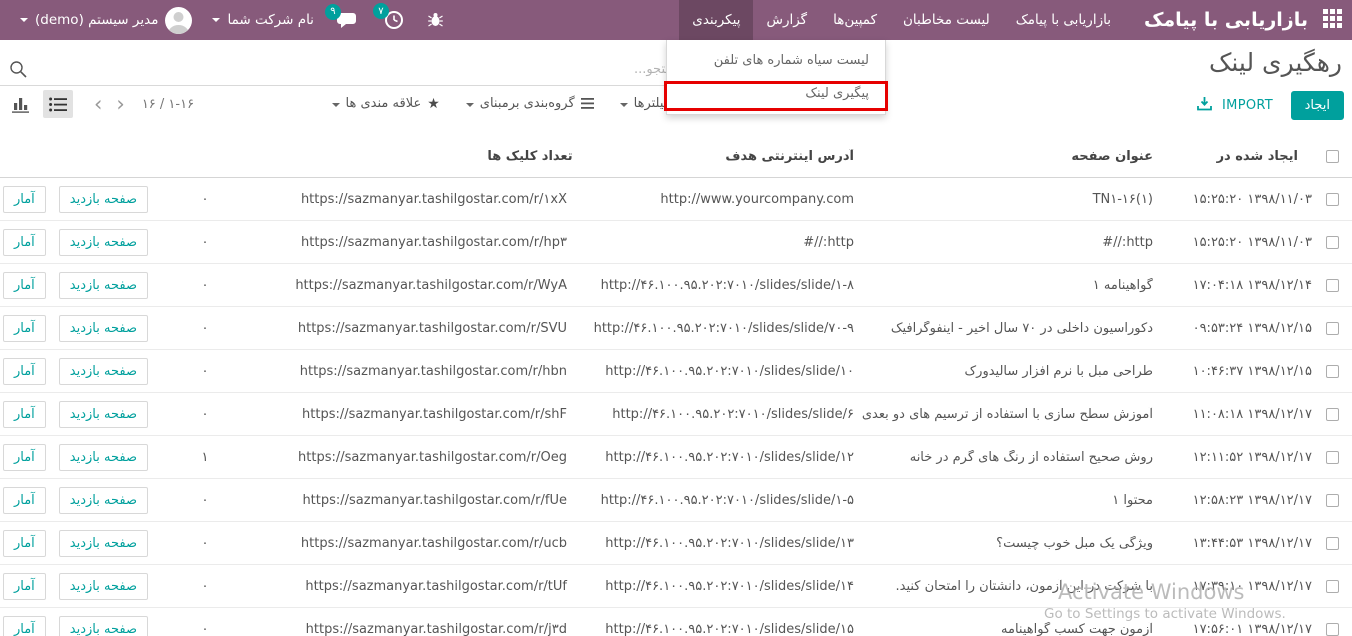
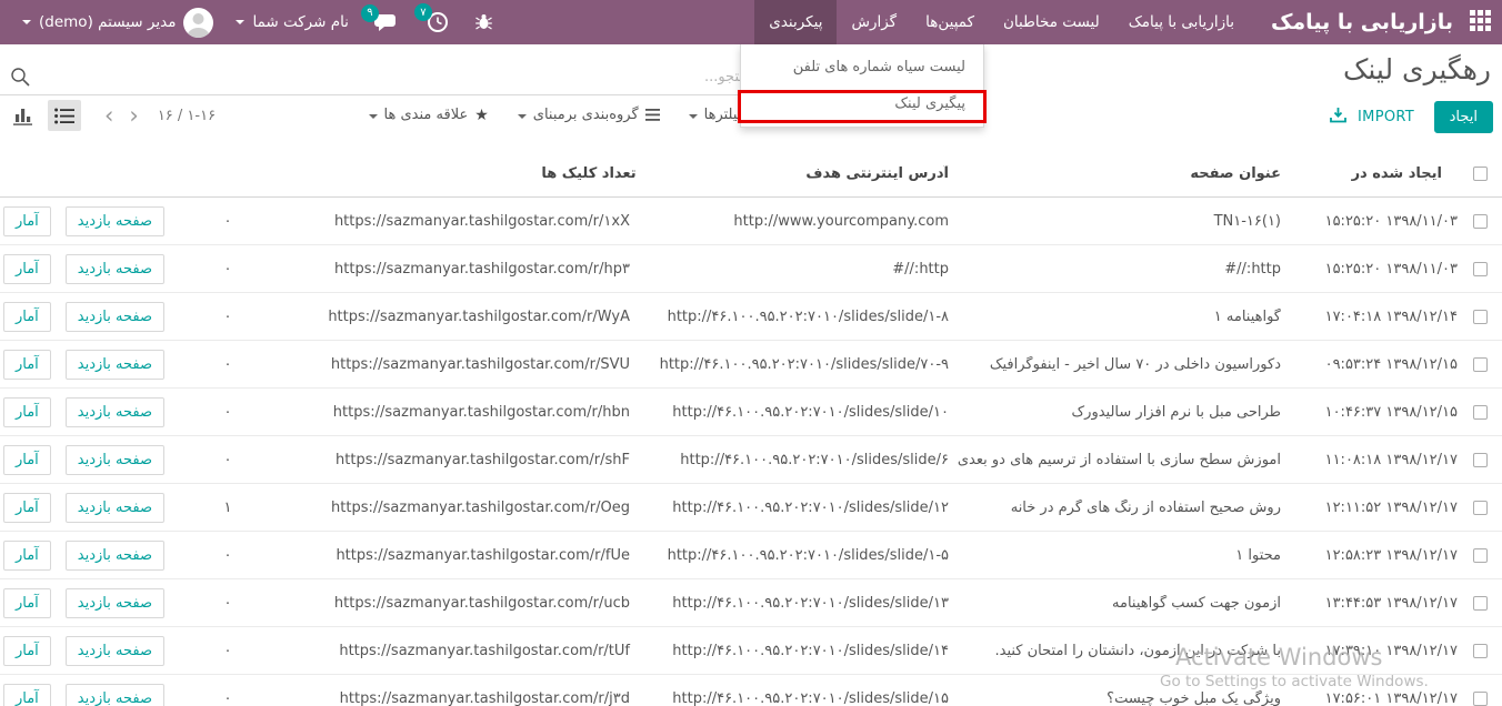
  بازاریابی با پیامک
  بازاریابی با پیامک
  لیست مخاطبان
  کمپین‌ها
  گزارش
  پیکربندی
  ۷
  ۹
  نام شرکت شما
  مدیر سیستم (demo)
  لیست سیاه شماره های تلفن
  پیگیری لینک
  رهگیری لینک
  ایجاد
  IMPORT
  یلترها
  گروه‌بندی برمبنای
  ★
  علاقه مندی ها
  ‹
  ›
  ۱۶ / ۱-۱۶
  ایجاد شده در
  عنوان صفحه
  آدرس اینترنتی هدف
  تعداد کلیک ها
  ۱۵:۲۵:۲۰ ۱۳۹۸/۱۱/۰۳
  TN۱-۱۶(۱)
  http://www.yourcompany.com
  https://sazmanyar.tashilgostar.com/r/۱xX
  ۰
  صفحه بازدید
  آمار
  ۱۵:۲۵:۲۰ ۱۳۹۸/۱۱/۰۳
  #//:http
  #//:http
  https://sazmanyar.tashilgostar.com/r/hp۳
  ۰
  صفحه بازدید
  آمار
  ۱۷:۰۴:۱۸ ۱۳۹۸/۱۲/۱۴
  گواهینامه ۱
  http://۴۶.۱۰۰.۹۵.۲۰۲:۷۰۱۰/slides/slide/۱-۸
  https://sazmanyar.tashilgostar.com/r/WyA
  ۰
  صفحه بازدید
  آمار
  ۰۹:۵۳:۲۴ ۱۳۹۸/۱۲/۱۵
  دکوراسیون داخلی در ۷۰ سال اخیر - اینفوگرافیک
  http://۴۶.۱۰۰.۹۵.۲۰۲:۷۰۱۰/slides/slide/۷۰-۹
  https://sazmanyar.tashilgostar.com/r/SVU
  ۰
  صفحه بازدید
  آمار
  ۱۰:۴۶:۳۷ ۱۳۹۸/۱۲/۱۵
  طراحی مبل با نرم افزار سالیدورک
  http://۴۶.۱۰۰.۹۵.۲۰۲:۷۰۱۰/slides/slide/۱۰
  https://sazmanyar.tashilgostar.com/r/hbn
  ۰
  صفحه بازدید
  آمار
  ۱۱:۰۸:۱۸ ۱۳۹۸/۱۲/۱۷
  آموزش سطح سازی با استفاده از ترسیم های دو بعدی
  http://۴۶.۱۰۰.۹۵.۲۰۲:۷۰۱۰/slides/slide/۶
  https://sazmanyar.tashilgostar.com/r/shF
  ۰
  صفحه بازدید
  آمار
  ۱۲:۱۱:۵۲ ۱۳۹۸/۱۲/۱۷
  روش صحیح استفاده از رنگ های گرم در خانه
  http://۴۶.۱۰۰.۹۵.۲۰۲:۷۰۱۰/slides/slide/۱۲
  https://sazmanyar.tashilgostar.com/r/Oeg
  ۱
  صفحه بازدید
  آمار
  ۱۲:۵۸:۲۳ ۱۳۹۸/۱۲/۱۷
  محتوا ۱
  http://۴۶.۱۰۰.۹۵.۲۰۲:۷۰۱۰/slides/slide/۱-۵
  https://sazmanyar.tashilgostar.com/r/fUe
  ۰
  صفحه بازدید
  آمار
  ۱۳:۴۴:۵۳ ۱۳۹۸/۱۲/۱۷
- ویژگی یک مبل خوب چیست؟
+ آزمون جهت کسب گواهینامه
  http://۴۶.۱۰۰.۹۵.۲۰۲:۷۰۱۰/slides/slide/۱۳
  https://sazmanyar.tashilgostar.com/r/ucb
  ۰
  صفحه بازدید
  آمار
  ۱۷:۳۹:۱۰ ۱۳۹۸/۱۲/۱۷
  با شرکت در این آزمون، دانشتان را امتحان کنید.
  http://۴۶.۱۰۰.۹۵.۲۰۲:۷۰۱۰/slides/slide/۱۴
  https://sazmanyar.tashilgostar.com/r/tUf
  ۰
  صفحه بازدید
  آمار
  ۱۷:۵۶:۰۱ ۱۳۹۸/۱۲/۱۷
- آزمون جهت کسب گواهینامه
+ ویژگی یک مبل خوب چیست؟
  http://۴۶.۱۰۰.۹۵.۲۰۲:۷۰۱۰/slides/slide/۱۵
  https://sazmanyar.tashilgostar.com/r/j۳d
  ۰
  صفحه بازدید
  آمار
  Activate Windows
  Go to Settings to activate Windows.
